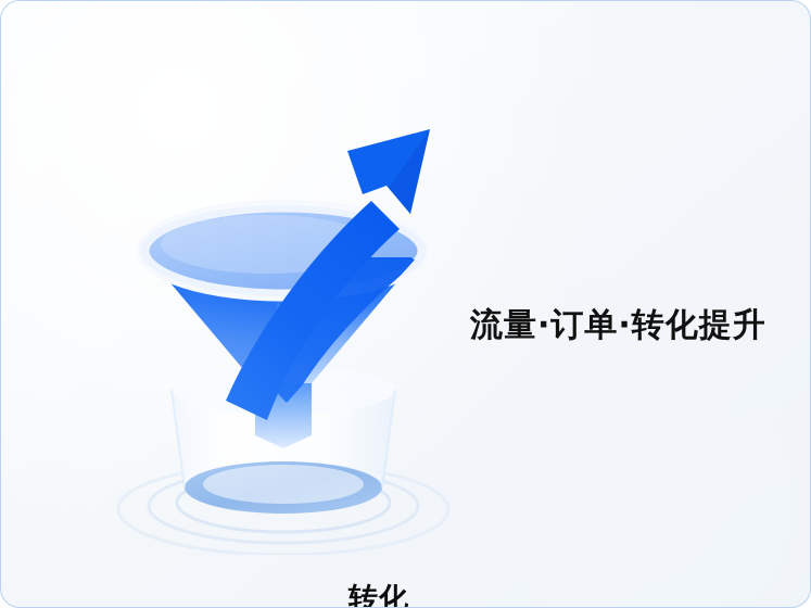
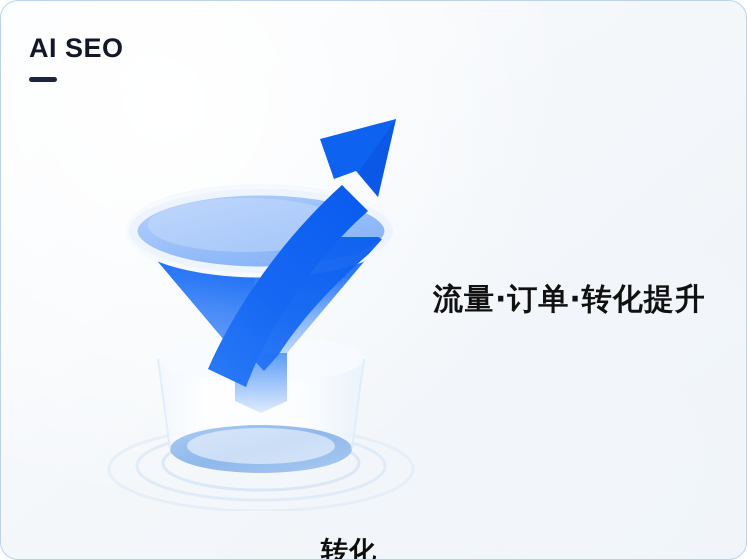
+ AI SEO
  流量·订单·转化提升
  转化
